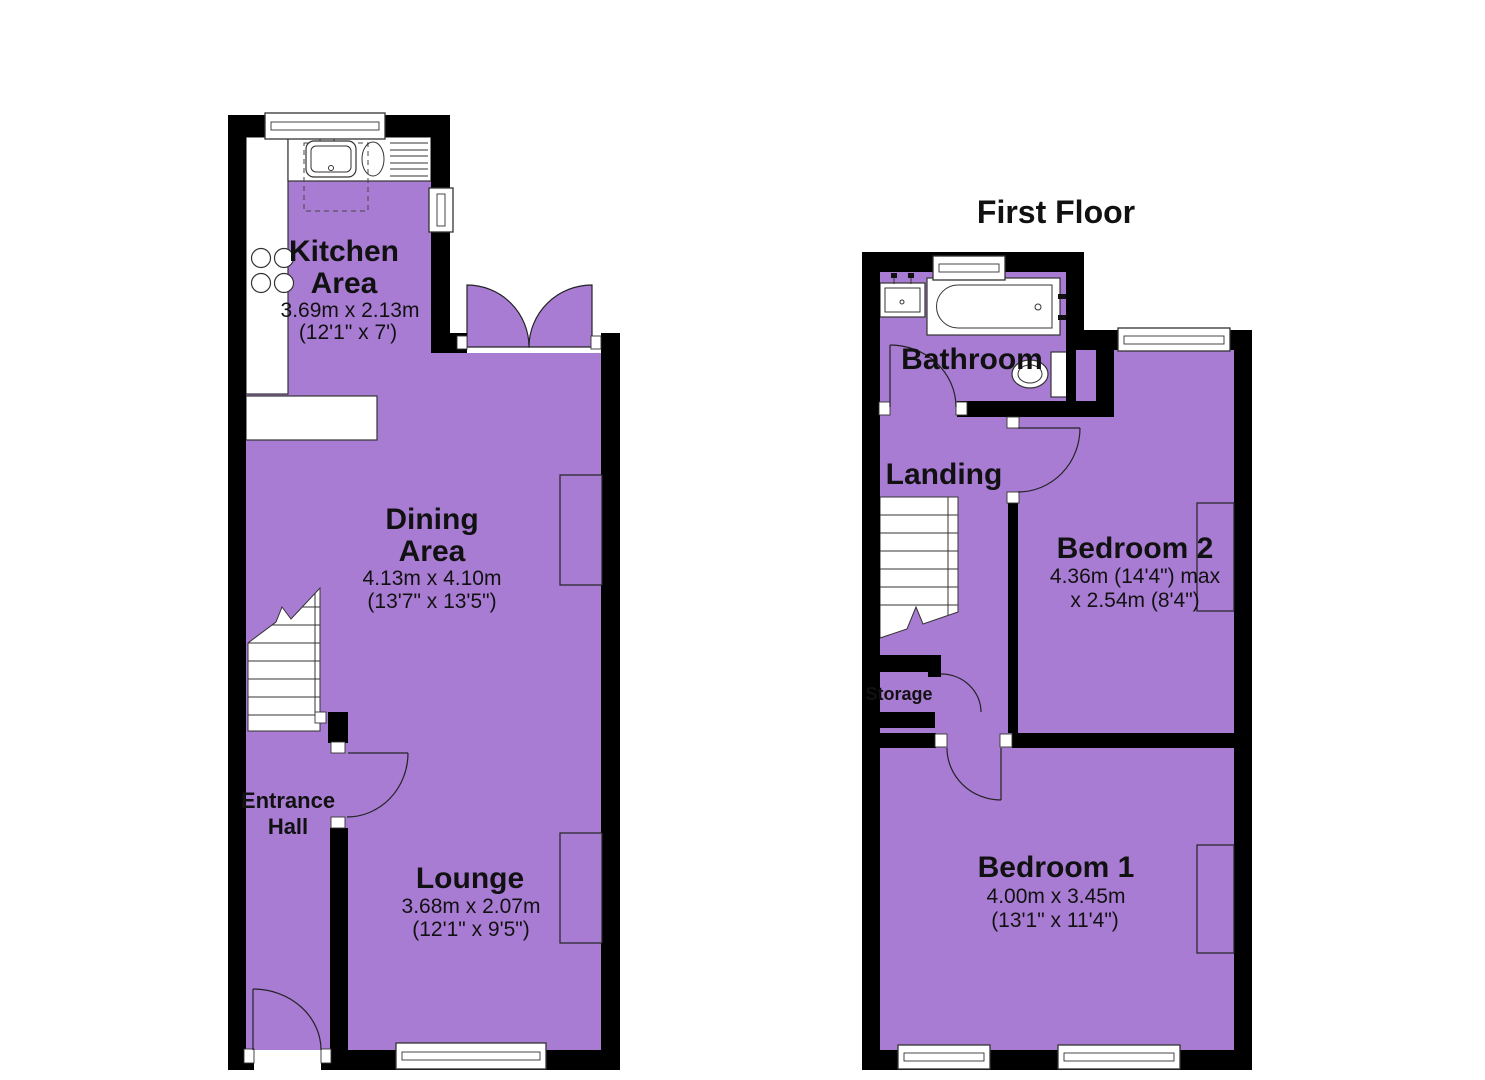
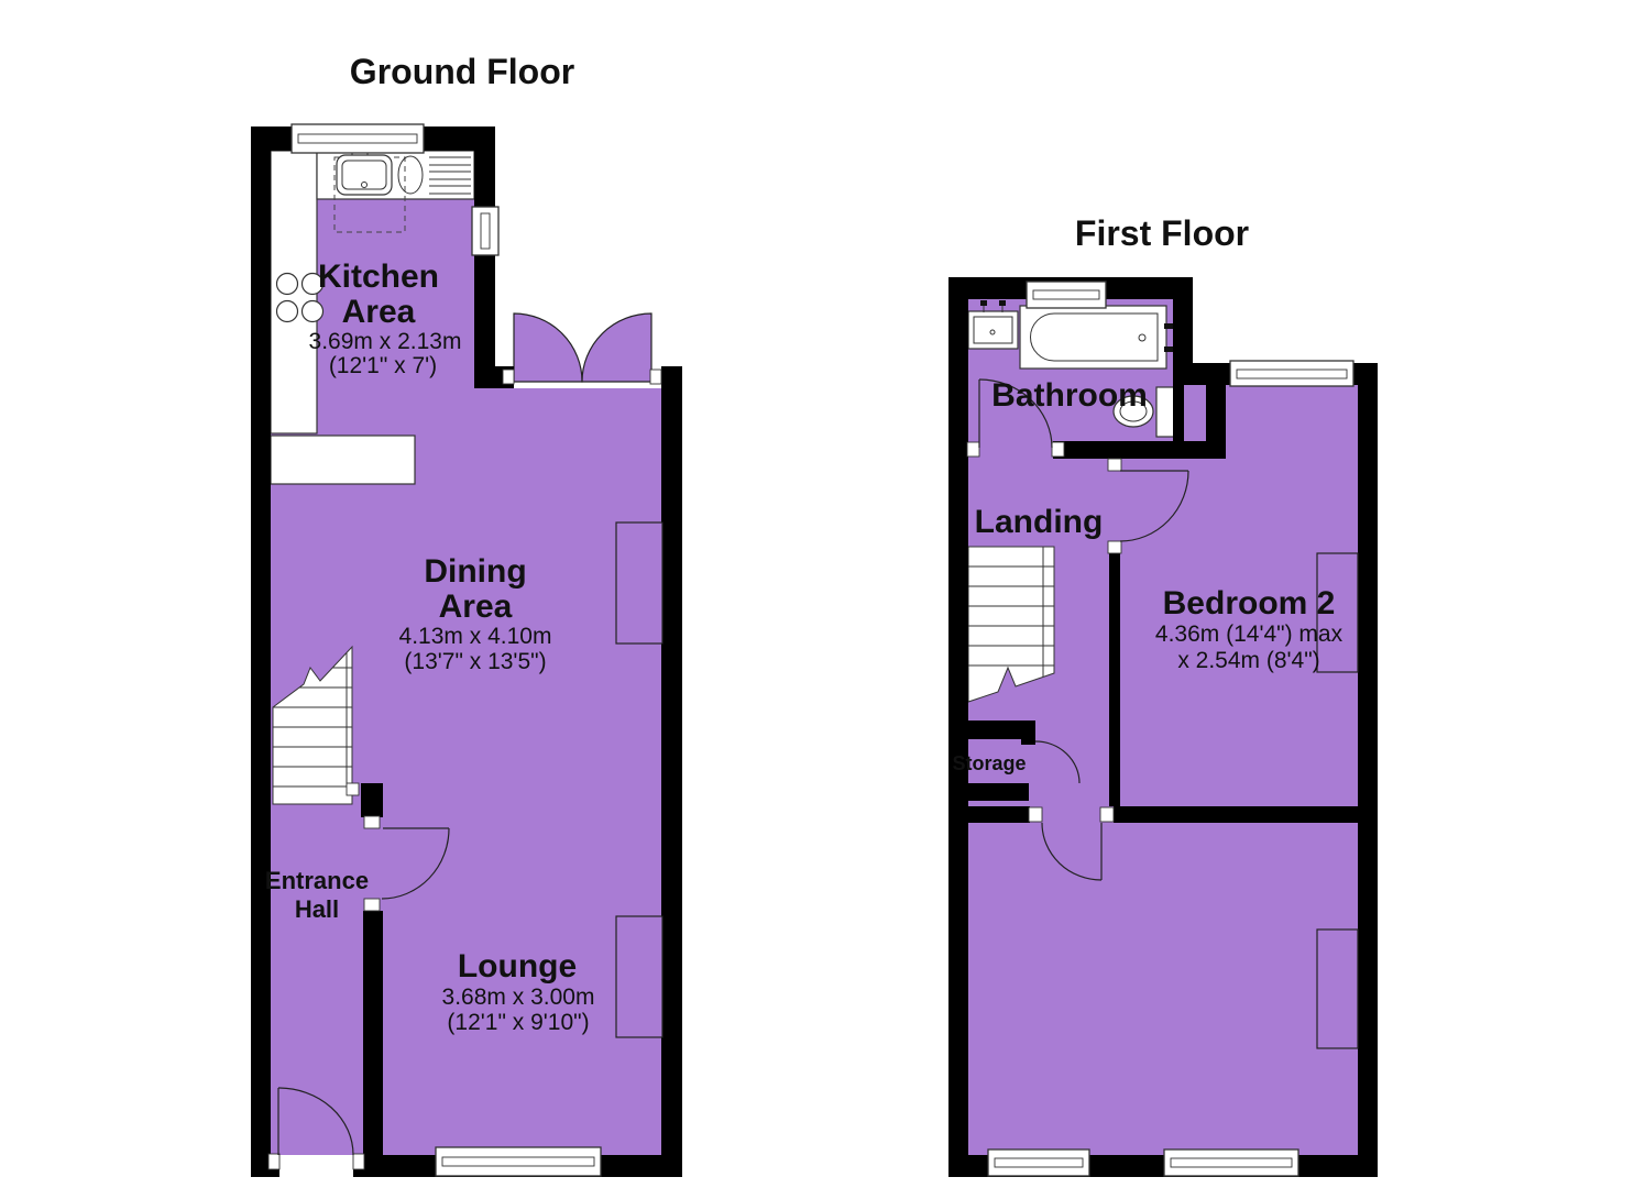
+ Ground Floor
  Kitchen
  Area
  3.69m x 2.13m
  (12'1" x 7')
  Dining
  Area
  4.13m x 4.10m
  (13'7" x 13'5")
  Lounge
- 3.68m x 2.07m
+ 3.68m x 3.00m
- (12'1" x 9'5")
+ (12'1" x 9'10")
  Entrance
  Hall
  First Floor
  Bathroom
  Landing
  Storage
  Bedroom 2
  4.36m (14'4") max
  x 2.54m (8'4")
- Bedroom 1
- 4.00m x 3.45m
- (13'1" x 11'4")
